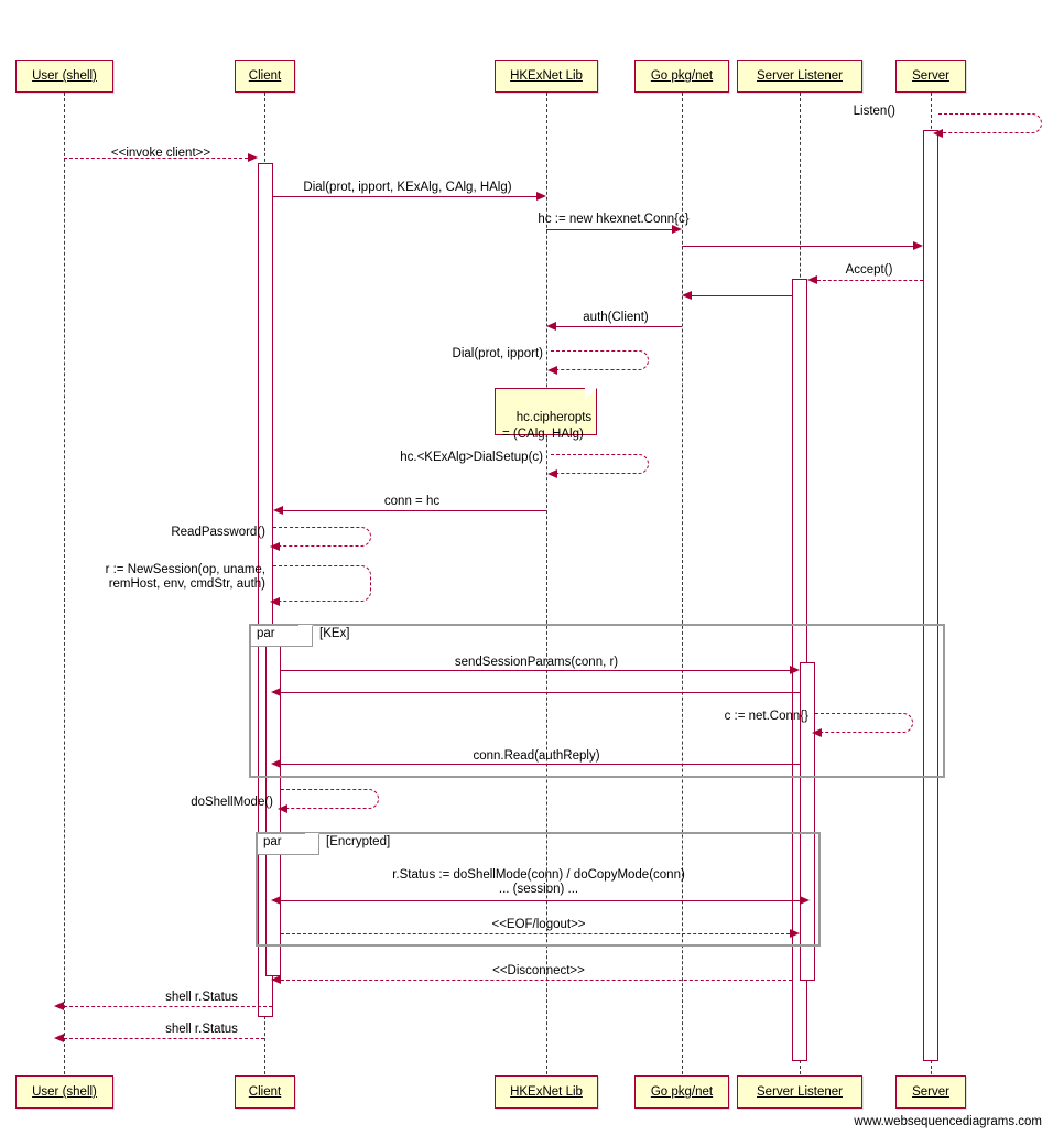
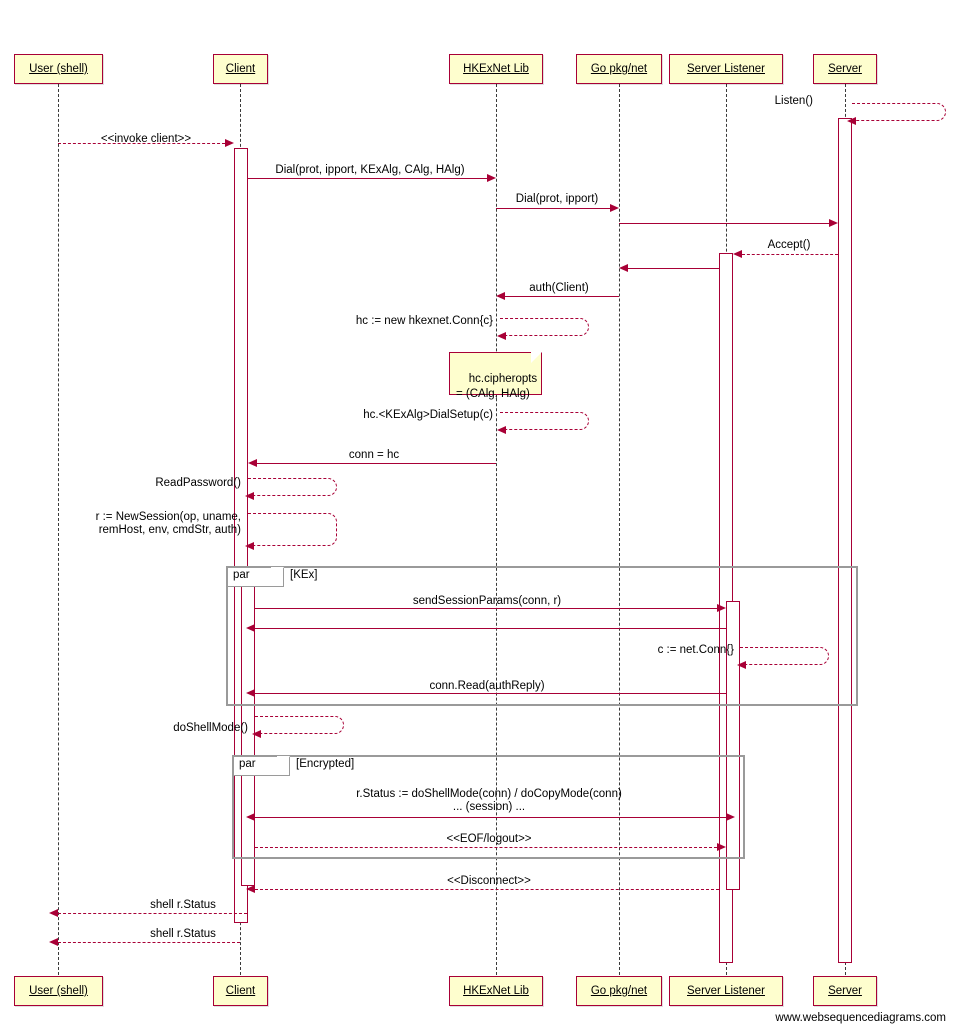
  User (shell)
  Client
  HKExNet Lib
  Go pkg/net
  Server Listener
  Server
  Listen()
  <<invoke client>>
  Dial(prot, ipport, KExAlg, CAlg, HAlg)
- hc := new hkexnet.Conn{c}
+ Dial(prot, ipport)
  Accept()
  auth(Client)
- Dial(prot, ipport)
+ hc := new hkexnet.Conn{c}
  hc.cipheropts
  = (CAlg, HAlg)
  hc.<KExAlg>DialSetup(c)
  conn = hc
  ReadPassword()
  r := NewSession(op, uname,
  remHost, env, cmdStr, auth)
  par
  [KEx]
  sendSessionParams(conn, r)
  c := net.Conn{}
  conn.Read(authReply)
  doShellMode()
  par
  [Encrypted]
  r.Status := doShellMode(conn) / doCopyMode(conn)
  ... (session) ...
  <<EOF/logout>>
  <<Disconnect>>
  shell r.Status
  shell r.Status
  User (shell)
  Client
  HKExNet Lib
  Go pkg/net
  Server Listener
  Server
  www.websequencediagrams.com
